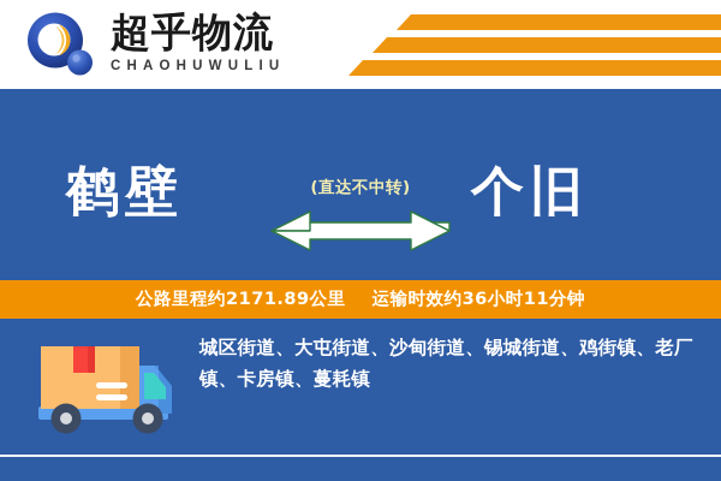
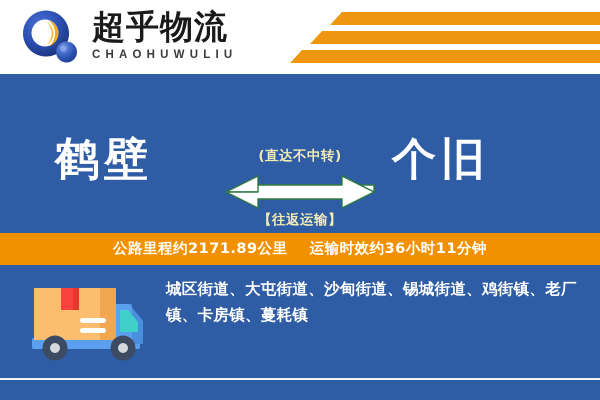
  超乎物流
  CHAOHUWULIU
  鹤壁
  (直达不中转)
+ 【往返运输】
  个旧
  公路里程约2171.89公里
  运输时效约36小时11分钟
  城区街道、大屯街道、沙甸街道、锡城街道、鸡街镇、老厂镇、卡房镇、蔓耗镇
